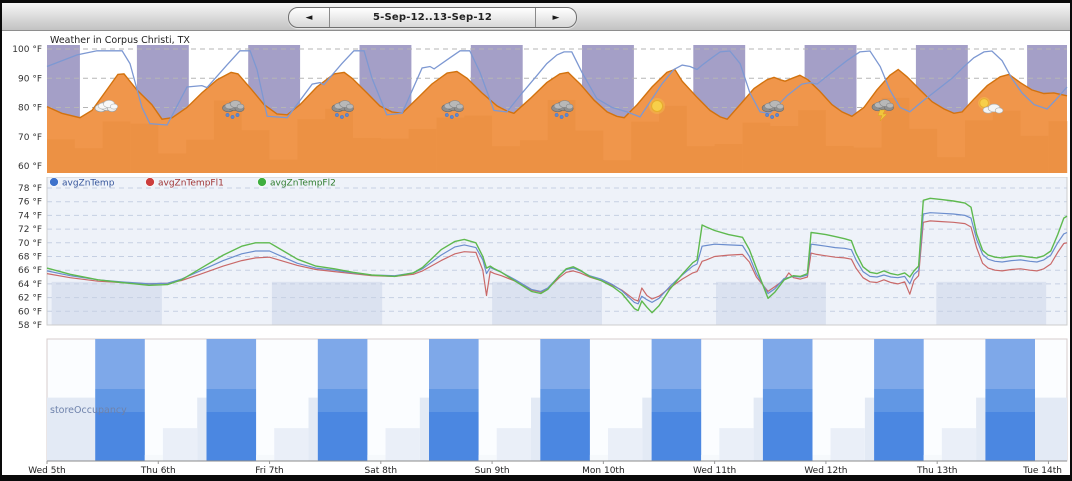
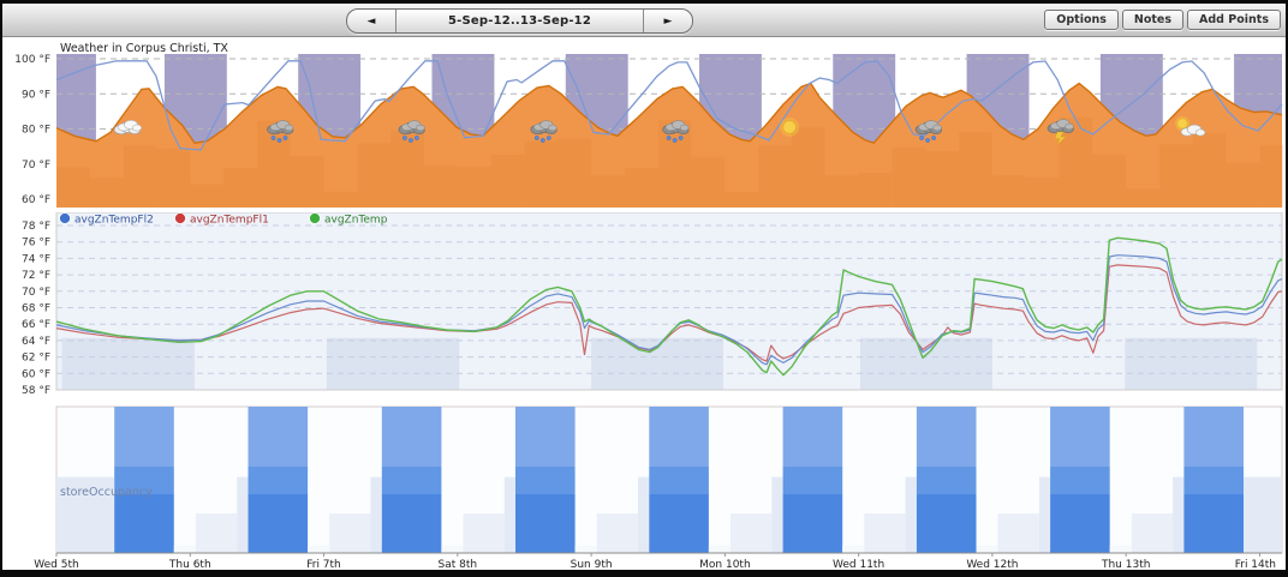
  ◄
  5-Sep-12..13-Sep-12
  ►
+ Options
+ Notes
+ Add Points
  100 °F
  90 °F
  80 °F
  70 °F
  60 °F
  Weather in Corpus Christi, TX
  78 °F
  76 °F
  74 °F
  72 °F
  70 °F
  68 °F
  66 °F
  64 °F
  62 °F
  60 °F
  58 °F
- avgZnTemp
+ avgZnTempFl2
  avgZnTempFl1
- avgZnTempFl2
+ avgZnTemp
  storeOccupancy
  Wed 5th
  Thu 6th
  Fri 7th
  Sat 8th
  Sun 9th
  Mon 10th
  Wed 11th
  Wed 12th
  Thu 13th
- Tue 14th
+ Fri 14th
